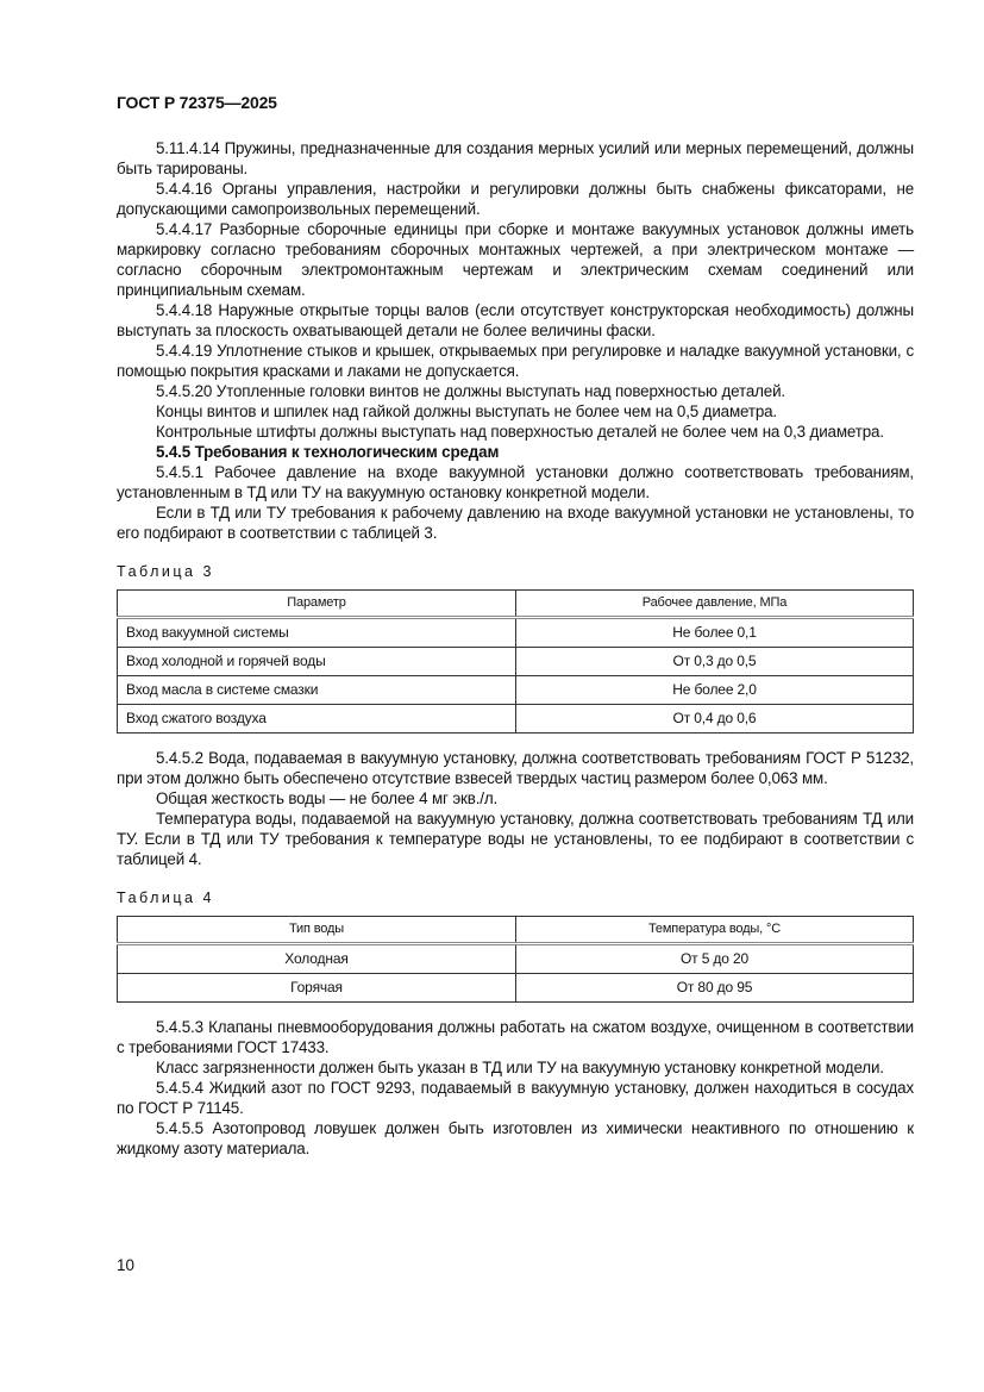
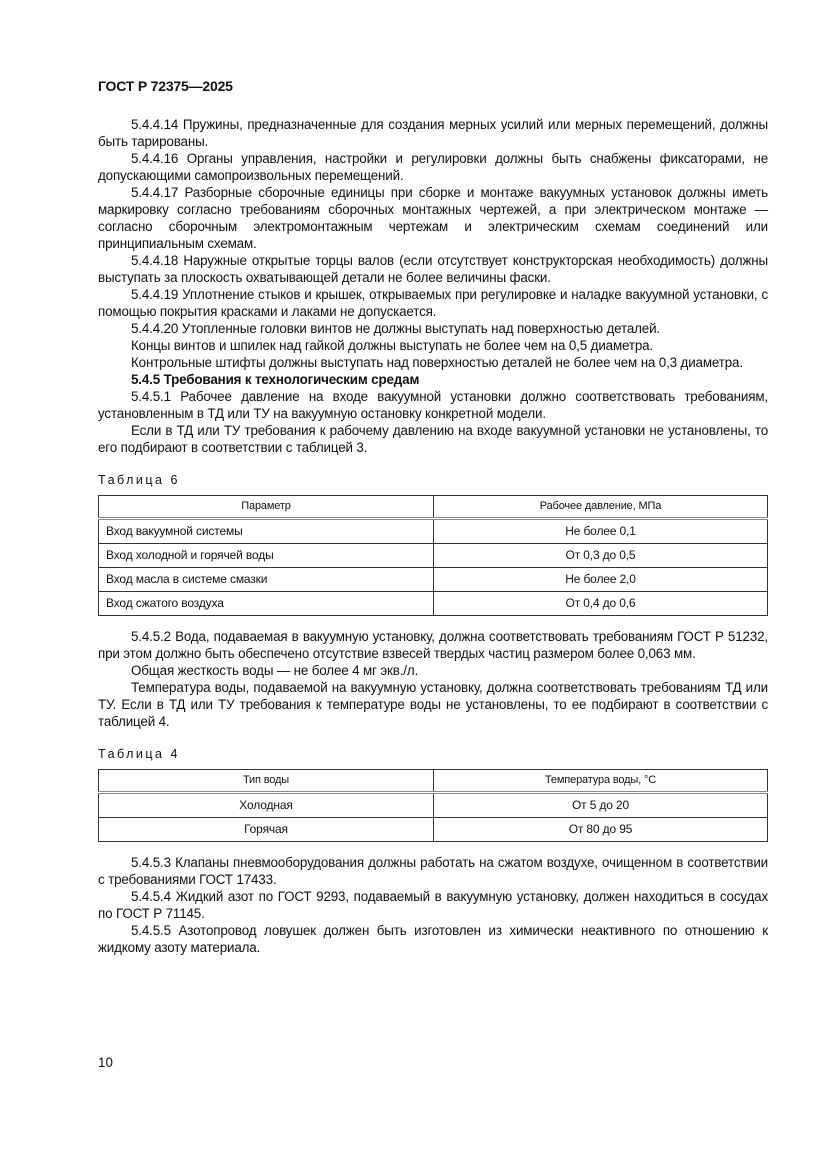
  ГОСТ Р 72375—2025
- 5.11.4.14 Пружины, предназначенные для создания мерных усилий или мерных перемещений, должны быть тарированы.
+ 5.4.4.14 Пружины, предназначенные для создания мерных усилий или мерных перемещений, должны быть тарированы.
  5.4.4.16 Органы управления, настройки и регулировки должны быть снабжены фиксаторами, не допускающими самопроизвольных перемещений.
  5.4.4.17 Разборные сборочные единицы при сборке и монтаже вакуумных установок должны иметь маркировку согласно требованиям сборочных монтажных чертежей, а при электрическом монтаже — согласно сборочным электромонтажным чертежам и электрическим схемам соединений или принципиальным схемам.
  5.4.4.18 Наружные открытые торцы валов (если отсутствует конструкторская необходимость) должны выступать за плоскость охватывающей детали не более величины фаски.
  5.4.4.19 Уплотнение стыков и крышек, открываемых при регулировке и наладке вакуумной установки, с помощью покрытия красками и лаками не допускается.
- 5.4.5.20 Утопленные головки винтов не должны выступать над поверхностью деталей.
+ 5.4.4.20 Утопленные головки винтов не должны выступать над поверхностью деталей.
  Концы винтов и шпилек над гайкой должны выступать не более чем на 0,5 диаметра.
  Контрольные штифты должны выступать над поверхностью деталей не более чем на 0,3 диаметра.
  5.4.5 Требования к технологическим средам
  5.4.5.1 Рабочее давление на входе вакуумной установки должно соответствовать требованиям, установленным в ТД или ТУ на вакуумную остановку конкретной модели.
  Если в ТД или ТУ требования к рабочему давлению на входе вакуумной установки не установлены, то его подбирают в соответствии с таблицей 3.
- Таблица 3
+ Таблица 6
  Параметр	Рабочее давление, МПа
  Вход вакуумной системы	Не более 0,1
  Вход холодной и горячей воды	От 0,3 до 0,5
  Вход масла в системе смазки	Не более 2,0
  Вход сжатого воздуха	От 0,4 до 0,6
  5.4.5.2 Вода, подаваемая в вакуумную установку, должна соответствовать требованиям ГОСТ Р 51232, при этом должно быть обеспечено отсутствие взвесей твердых частиц размером более 0,063 мм.
  Общая жесткость воды — не более 4 мг экв./л.
  Температура воды, подаваемой на вакуумную установку, должна соответствовать требованиям ТД или ТУ. Если в ТД или ТУ требования к температуре воды не установлены, то ее подбирают в соответствии с таблицей 4.
  Таблица 4
  Тип воды	Температура воды, °С
  Холодная	От 5 до 20
  Горячая	От 80 до 95
  5.4.5.3 Клапаны пневмооборудования должны работать на сжатом воздухе, очищенном в соответствии с требованиями ГОСТ 17433.
- Класс загрязненности должен быть указан в ТД или ТУ на вакуумную установку конкретной модели.
  5.4.5.4 Жидкий азот по ГОСТ 9293, подаваемый в вакуумную установку, должен находиться в сосудах по ГОСТ Р 71145.
  5.4.5.5 Азотопровод ловушек должен быть изготовлен из химически неактивного по отношению к жидкому азоту материала.
  10
